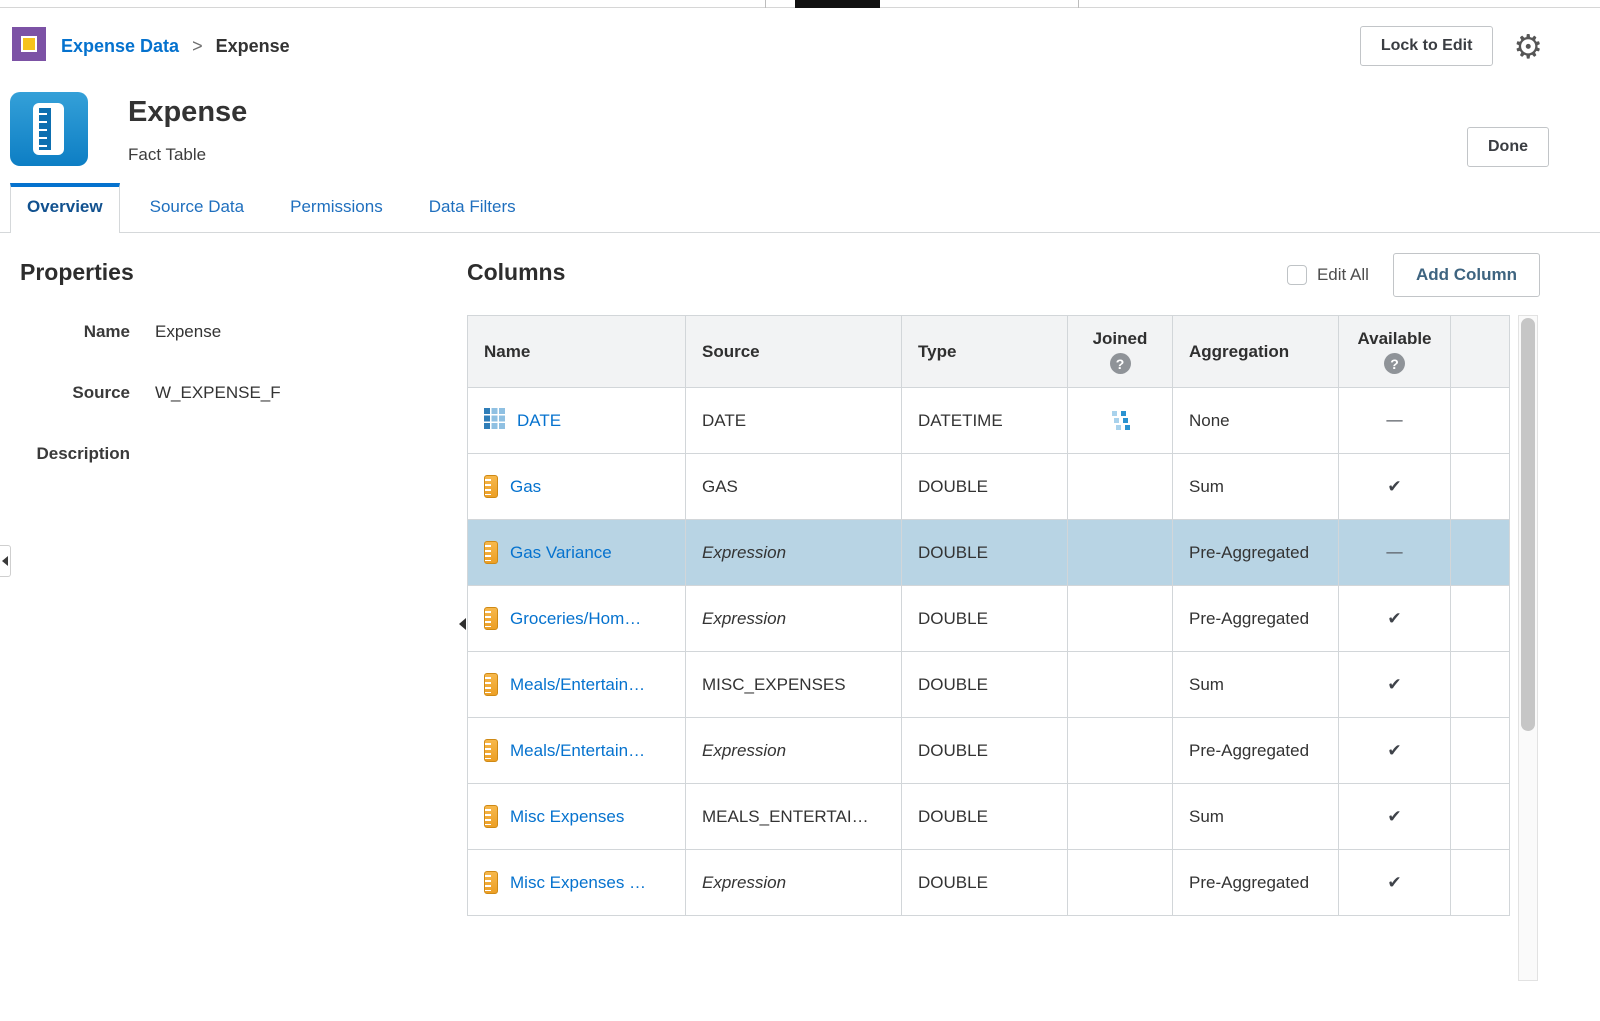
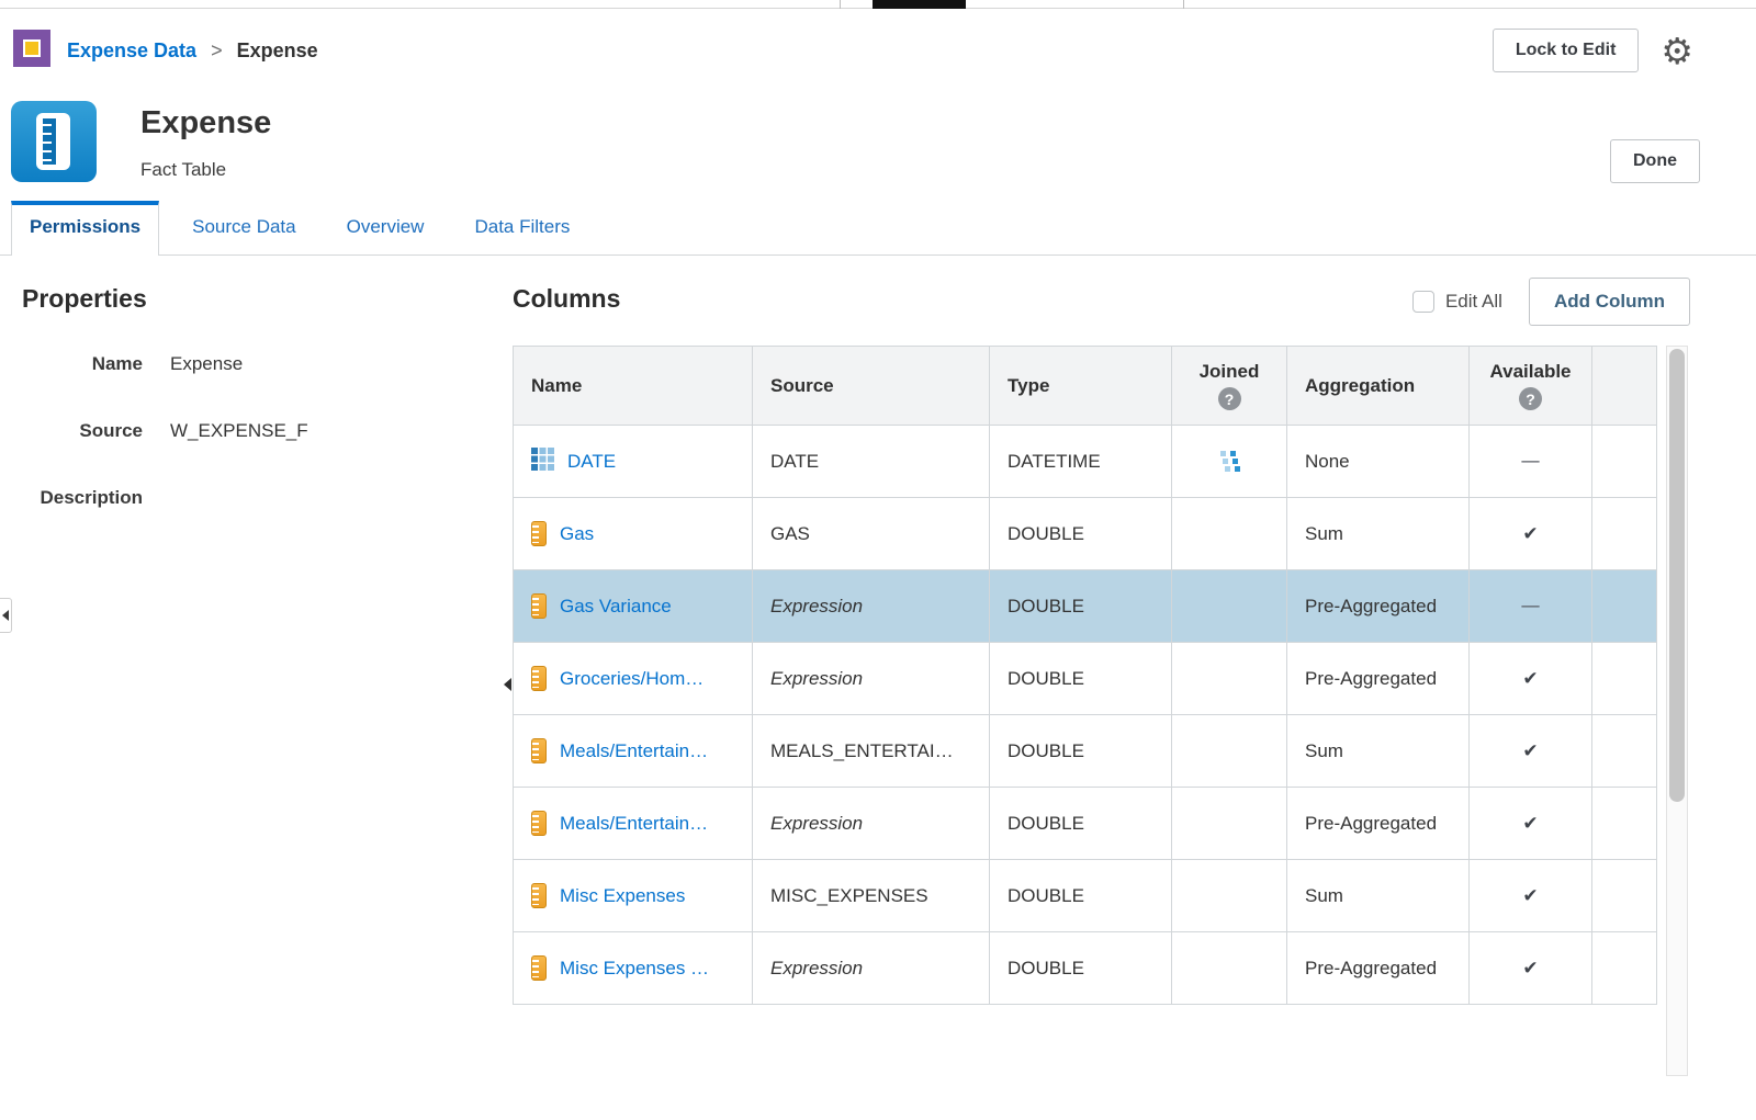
  Expense Data > Expense
  Lock to Edit
  ⚙
  Expense
  Fact Table
  Done
- Overview
+ Permissions
  Source Data
- Permissions
+ Overview
  Data Filters
  Properties
  Name
  Expense
  Source
  W_EXPENSE_F
  Description
  Columns
  Edit All
  Add Column
  Name	Source	Type	Joined ?	Aggregation	Available ?
  DATE	DATE	DATETIME		None	—
  Gas	GAS	DOUBLE		Sum	✔
  Gas Variance	Expression	DOUBLE		Pre-Aggregated	—
  Groceries/Hom…	Expression	DOUBLE		Pre-Aggregated	✔
- Meals/Entertain…	MISC_EXPENSES	DOUBLE		Sum	✔
+ Meals/Entertain…	MEALS_ENTERTAI…	DOUBLE		Sum	✔
  Meals/Entertain…	Expression	DOUBLE		Pre-Aggregated	✔
- Misc Expenses	MEALS_ENTERTAI…	DOUBLE		Sum	✔
+ Misc Expenses	MISC_EXPENSES	DOUBLE		Sum	✔
  Misc Expenses …	Expression	DOUBLE		Pre-Aggregated	✔
